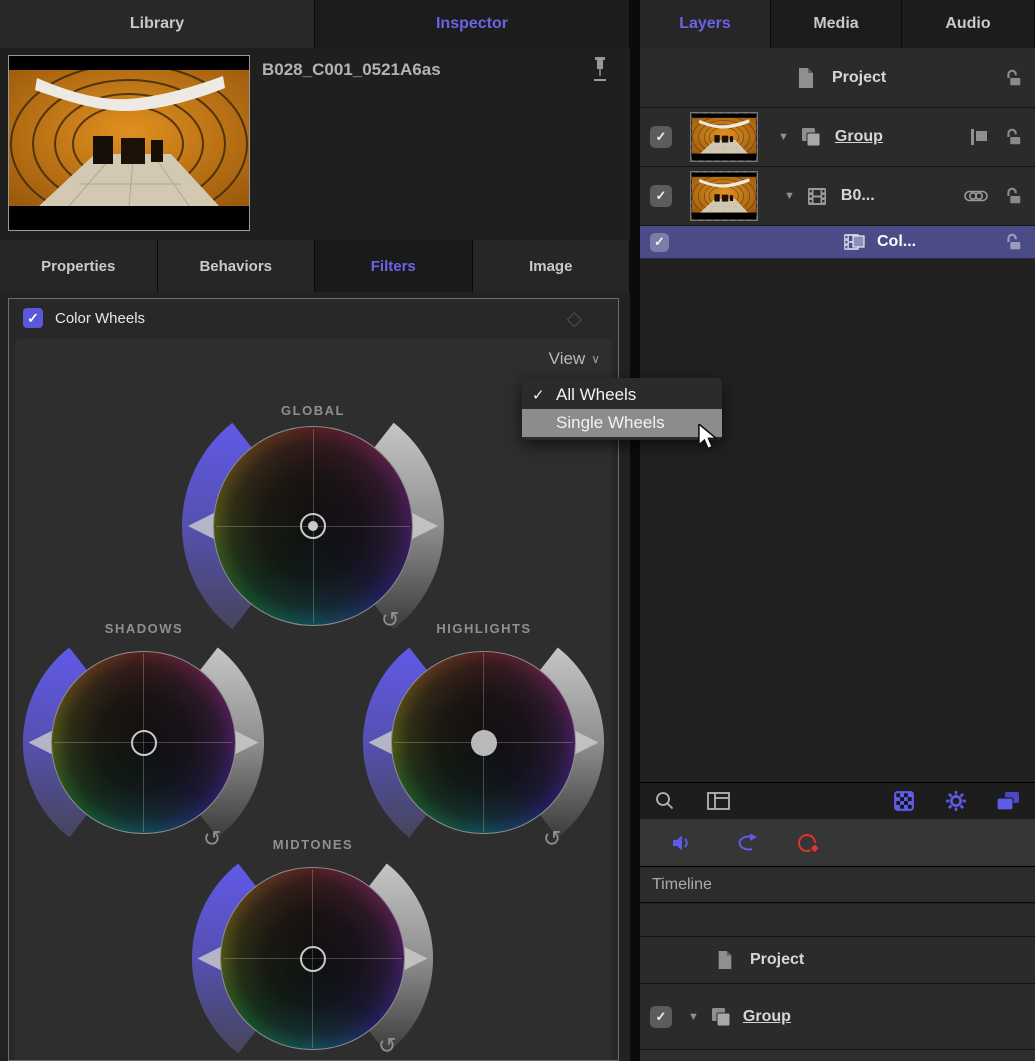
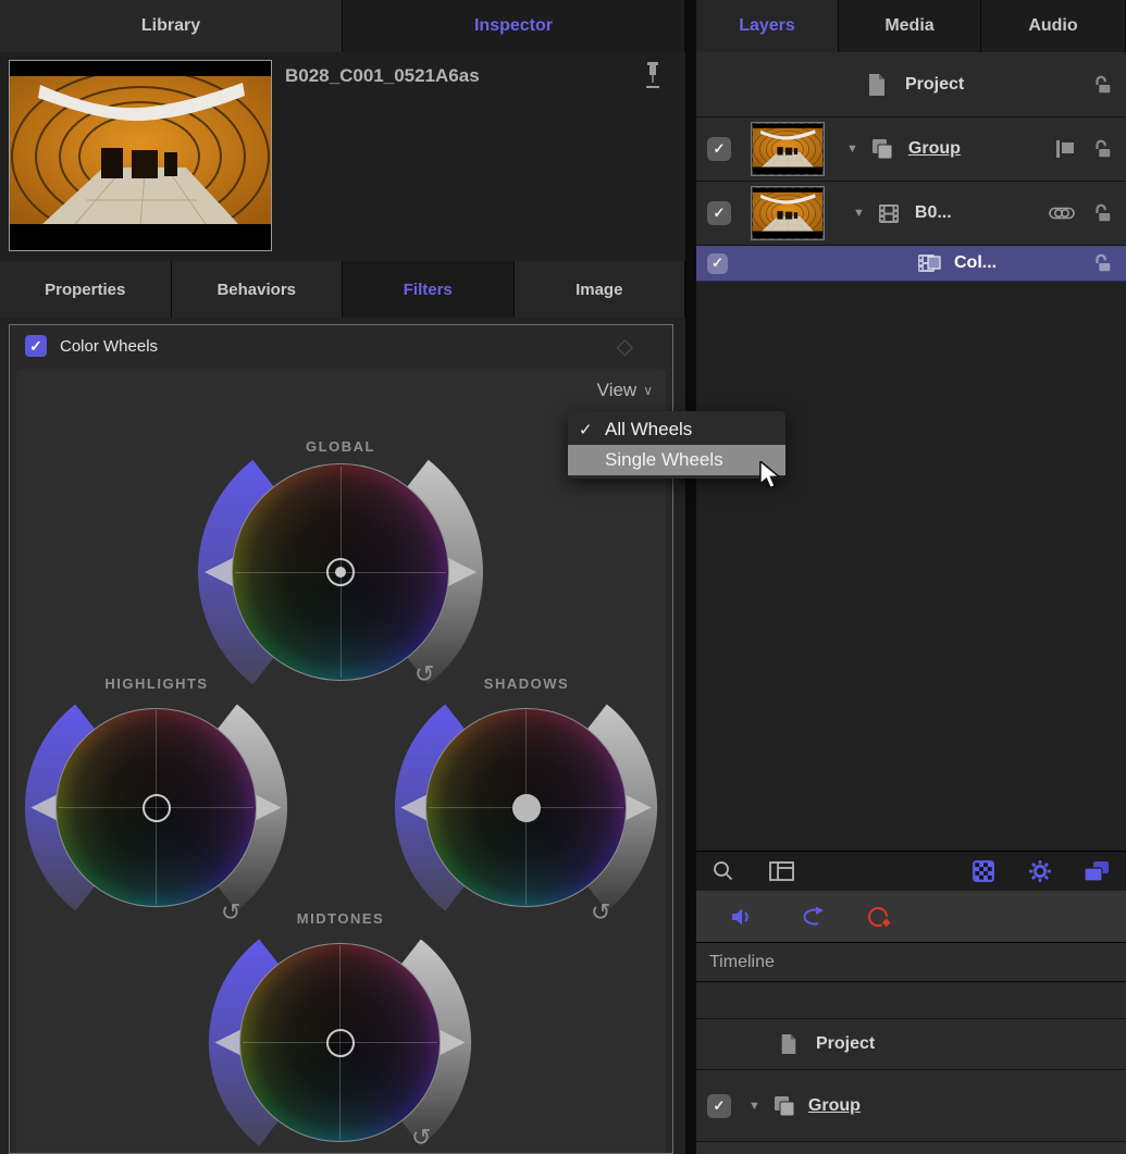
  Library
  Inspector
  B028_C001_0521A6as
  Properties
  Behaviors
  Filters
  Image
  ✓
  Color Wheels
  ◇
  View
  ∨
  GLOBAL
  ↺
- SHADOWS
+ HIGHLIGHTS
  ↺
- HIGHLIGHTS
+ SHADOWS
  ↺
  MIDTONES
  ↺
  Layers
  Media
  Audio
  Project
  ✓
  ▼
  Group
  ✓
  ▼
  B0...
  ✓
  Col...
  Timeline
  Project
  ✓
  ▼
  Group
  ✓
  All Wheels
  Single Wheels
